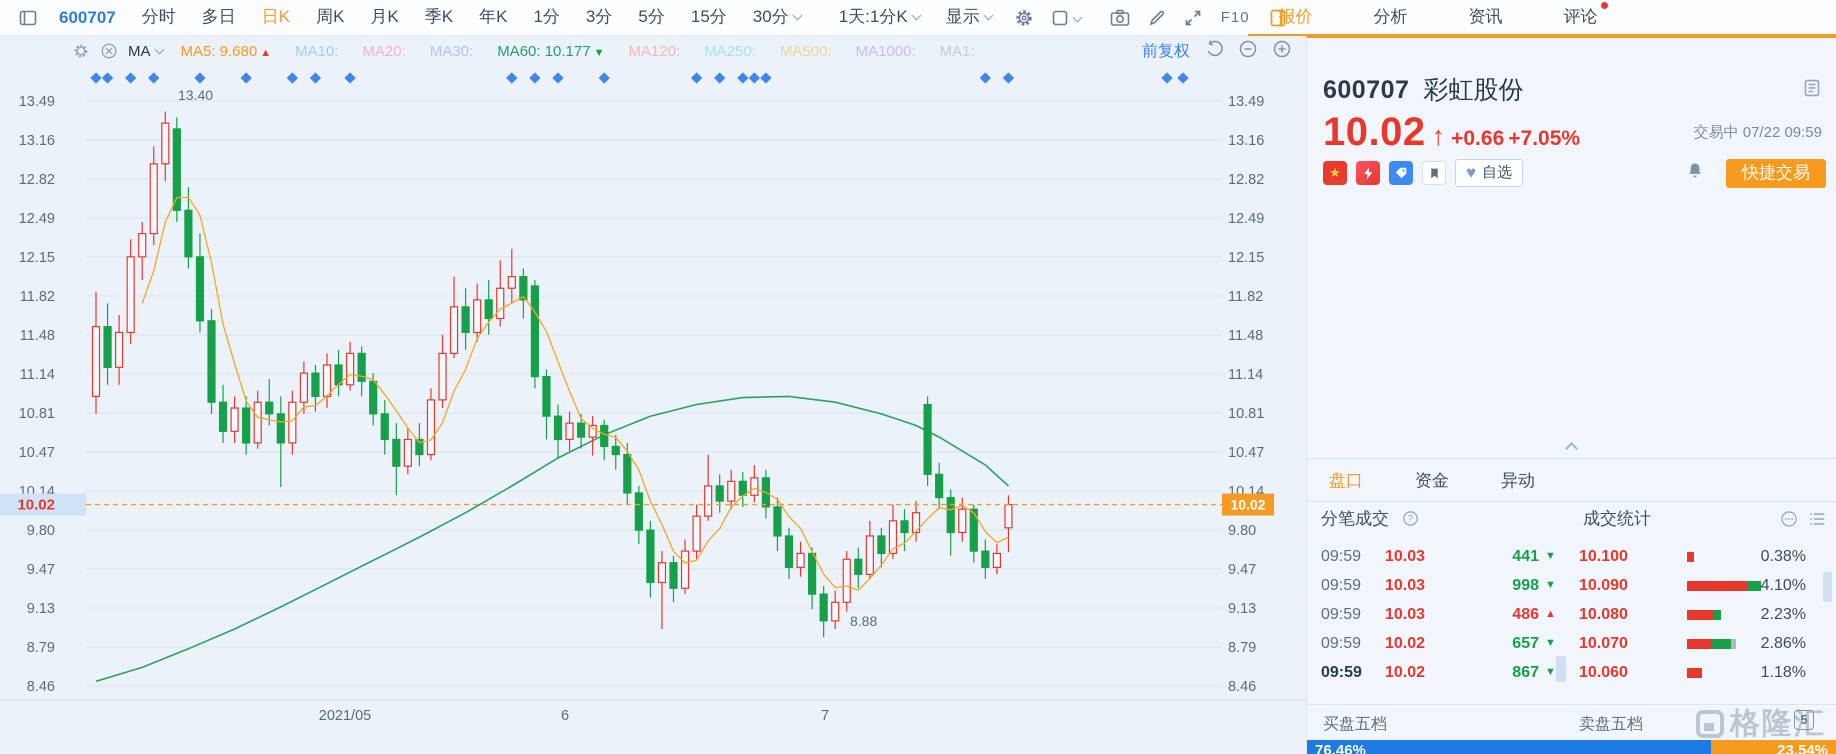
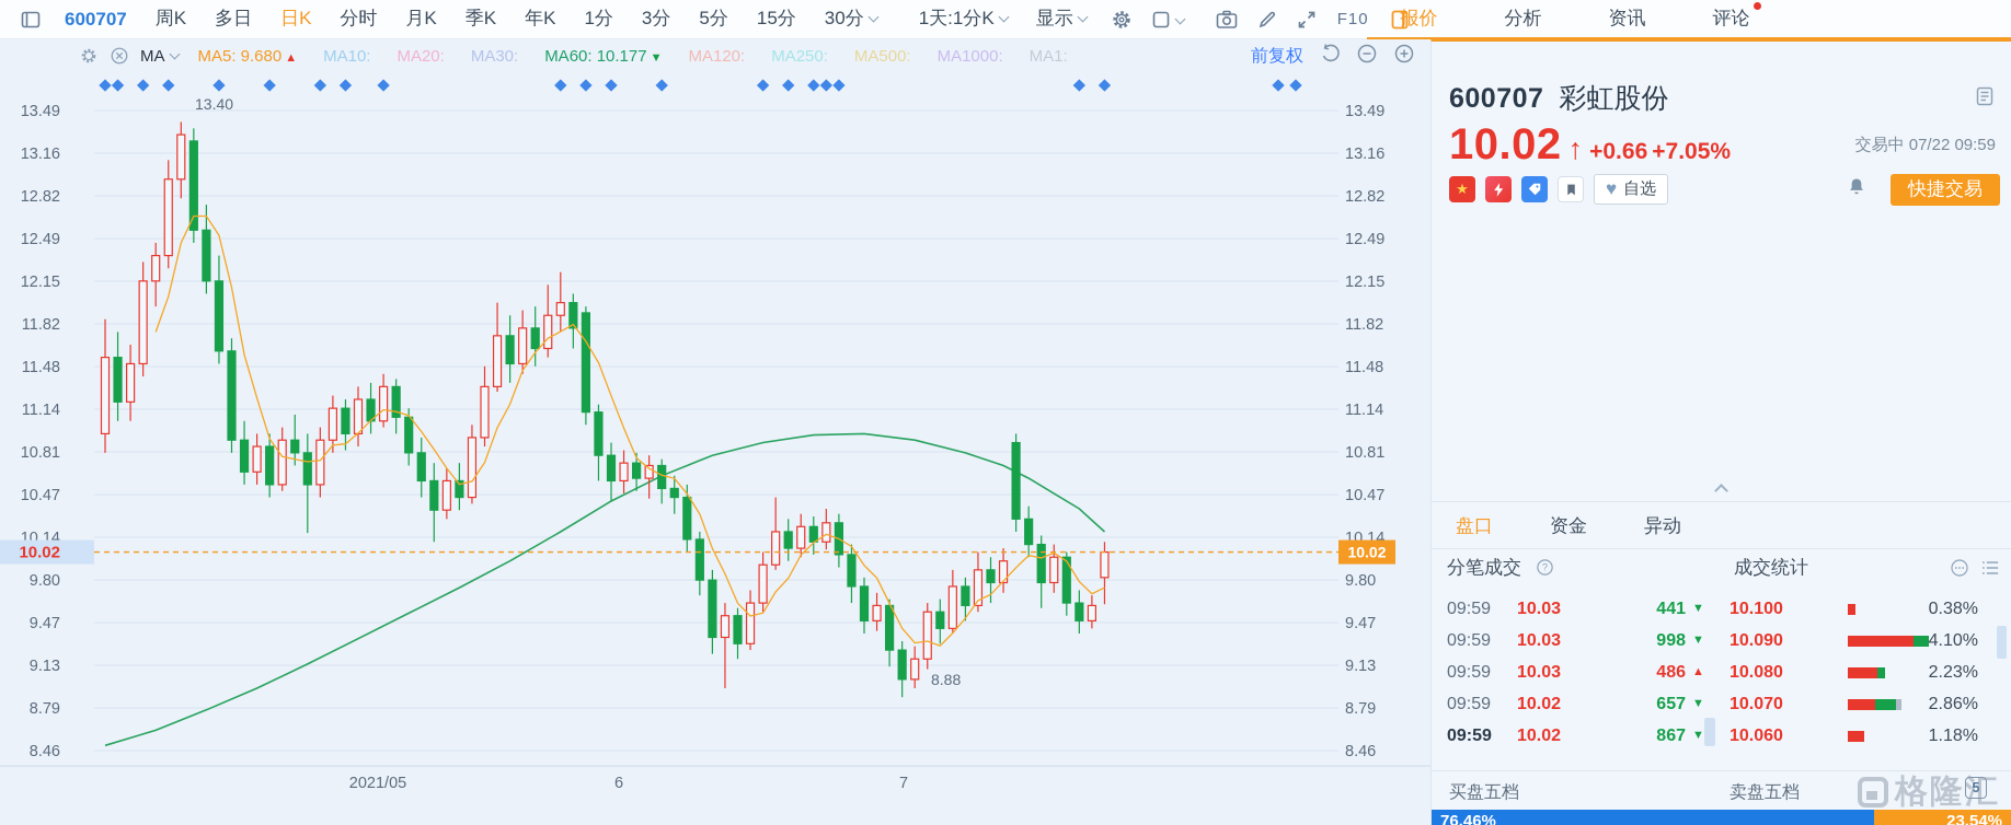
  600707
- 分时
+ 周K
  多日
  日K
- 周K
+ 分时
  月K
  季K
  年K
  1分
  3分
  5分
  15分
  30分
  1天:1分K
  显示
  F10
  报价
  分析
  资讯
  评论
  13.49
  13.49
  13.16
  13.16
  12.82
  12.82
  12.49
  12.49
  12.15
  12.15
  11.82
  11.82
  11.48
  11.48
  11.14
  11.14
  10.81
  10.81
  10.47
  10.47
  10.14
  10.14
  9.80
  9.80
  9.47
  9.47
  9.13
  9.13
  8.79
  8.79
  8.46
  8.46
  2021/05
  6
  7
  10.02
  10.02
  13.40
  8.88
  MA
  MA5: 9.680 ▲
  MA10:
  MA20:
  MA30:
  MA60: 10.177 ▼
  MA120:
  MA250:
  MA500:
  MA1000:
  MA1:
  前复权
  600707 彩虹股份
  10.02 ↑ +0.66 +7.05%
  交易中 07/22 09:59
  ★
  ♥
  自选
  快捷交易
  盘口
  资金
  异动
  分笔成交
  ?
  成交统计
  09:59
  10.03
  441
  ▼
  09:59
  10.03
  998
  ▼
  09:59
  10.03
  486
  ▲
  09:59
  10.02
  657
  ▼
  09:59
  10.02
  867
  ▼
  10.100
  0.38%
  10.090
  4.10%
  10.080
  2.23%
  10.070
  2.86%
  10.060
  1.18%
  买盘五档
  卖盘五档
  5
  76.46%
  23.54%
  格隆汇
